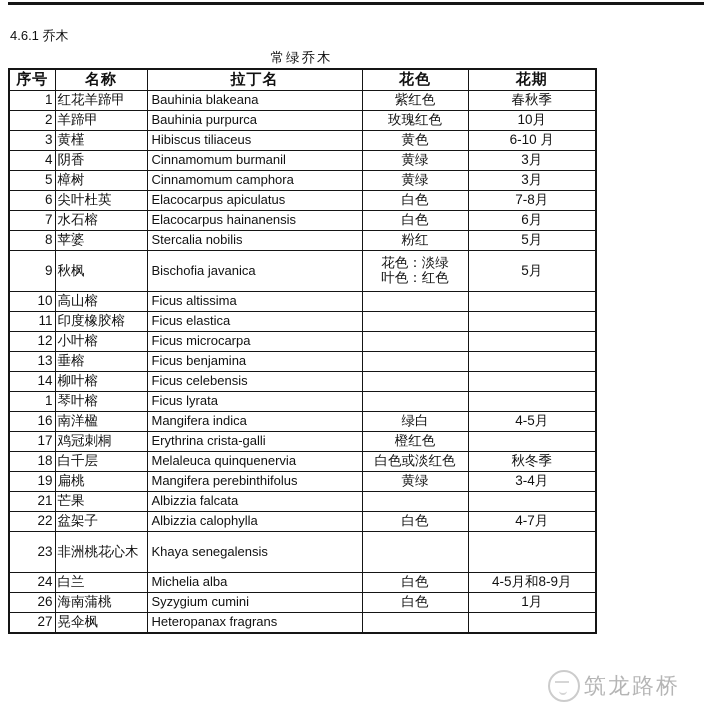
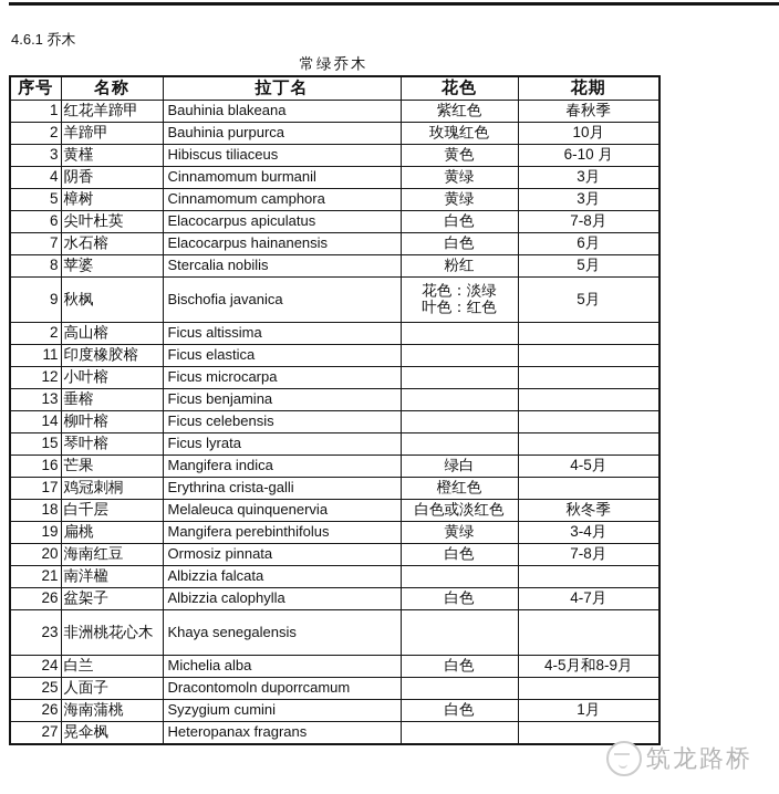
  4.6.1 乔木
  常绿乔木
  序号	名称	拉丁名	花色	花期
  1	红花羊蹄甲	Bauhinia blakeana	紫红色	春秋季
  2	羊蹄甲	Bauhinia purpurca	玫瑰红色	10月
  3	黄槿	Hibiscus tiliaceus	黄色	6-10 月
  4	阴香	Cinnamomum burmanil	黄绿	3月
  5	樟树	Cinnamomum camphora	黄绿	3月
  6	尖叶杜英	Elacocarpus apiculatus	白色	7-8月
  7	水石榕	Elacocarpus hainanensis	白色	6月
  8	苹婆	Stercalia nobilis	粉红	5月
  9	秋枫	Bischofia javanica	花色：淡绿 叶色：红色	5月
- 10	高山榕	Ficus altissima
+ 2	高山榕	Ficus altissima
  11	印度橡胶榕	Ficus elastica
  12	小叶榕	Ficus microcarpa
  13	垂榕	Ficus benjamina
  14	柳叶榕	Ficus celebensis
- 1	琴叶榕	Ficus lyrata
+ 15	琴叶榕	Ficus lyrata
- 16	南洋楹	Mangifera indica	绿白	4-5月
+ 16	芒果	Mangifera indica	绿白	4-5月
  17	鸡冠刺桐	Erythrina crista-galli	橙红色
  18	白千层	Melaleuca quinquenervia	白色或淡红色	秋冬季
  19	扁桃	Mangifera perebinthifolus	黄绿	3-4月
+ 20	海南红豆	Ormosiz pinnata	白色	7-8月
- 21	芒果	Albizzia falcata
+ 21	南洋楹	Albizzia falcata
- 22	盆架子	Albizzia calophylla	白色	4-7月
+ 26	盆架子	Albizzia calophylla	白色	4-7月
  23	非洲桃花心木	Khaya senegalensis
  24	白兰	Michelia alba	白色	4-5月和8-9月
+ 25	人面子	Dracontomoln duporrcamum
  26	海南蒲桃	Syzygium cumini	白色	1月
  27	晃伞枫	Heteropanax fragrans
  筑龙路桥
